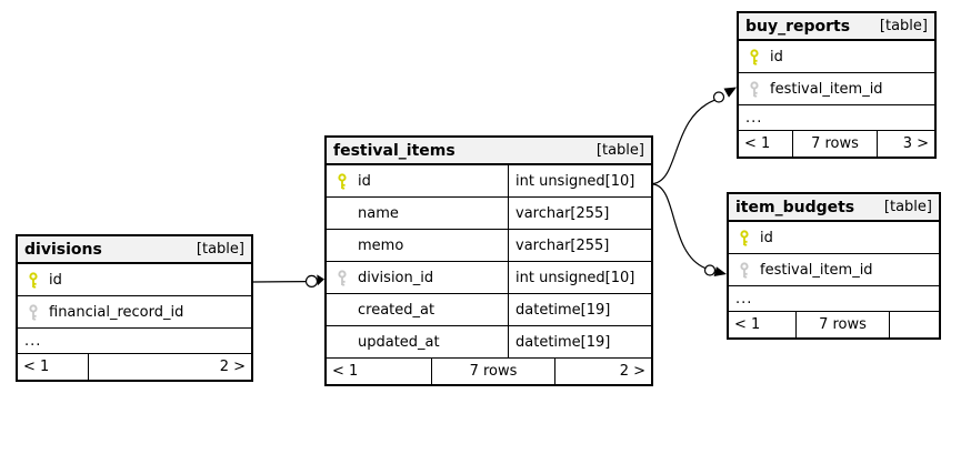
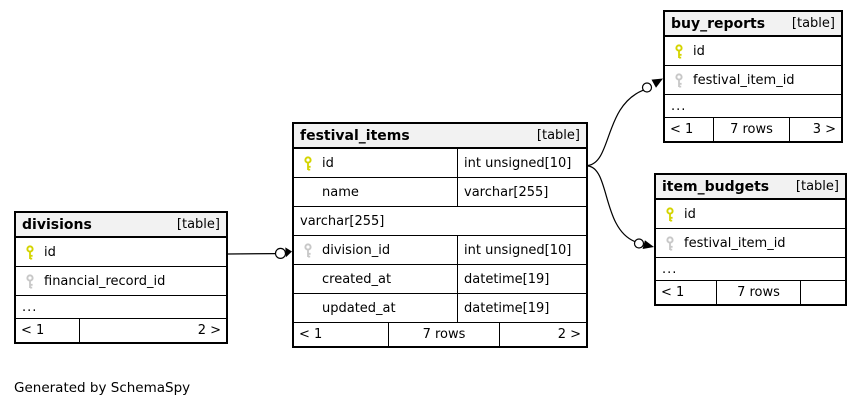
  divisions
  [table]
  id
  financial_record_id
  ...
  < 1
  2 >
  festival_items
  [table]
  id
  int unsigned[10]
  name
  varchar[255]
- memo
  varchar[255]
  division_id
  int unsigned[10]
  created_at
  datetime[19]
  updated_at
  datetime[19]
  < 1
  7 rows
  2 >
  buy_reports
  [table]
  id
  festival_item_id
  ...
  < 1
  7 rows
  3 >
  item_budgets
  [table]
  id
  festival_item_id
  ...
  < 1
  7 rows
+ Generated by SchemaSpy
